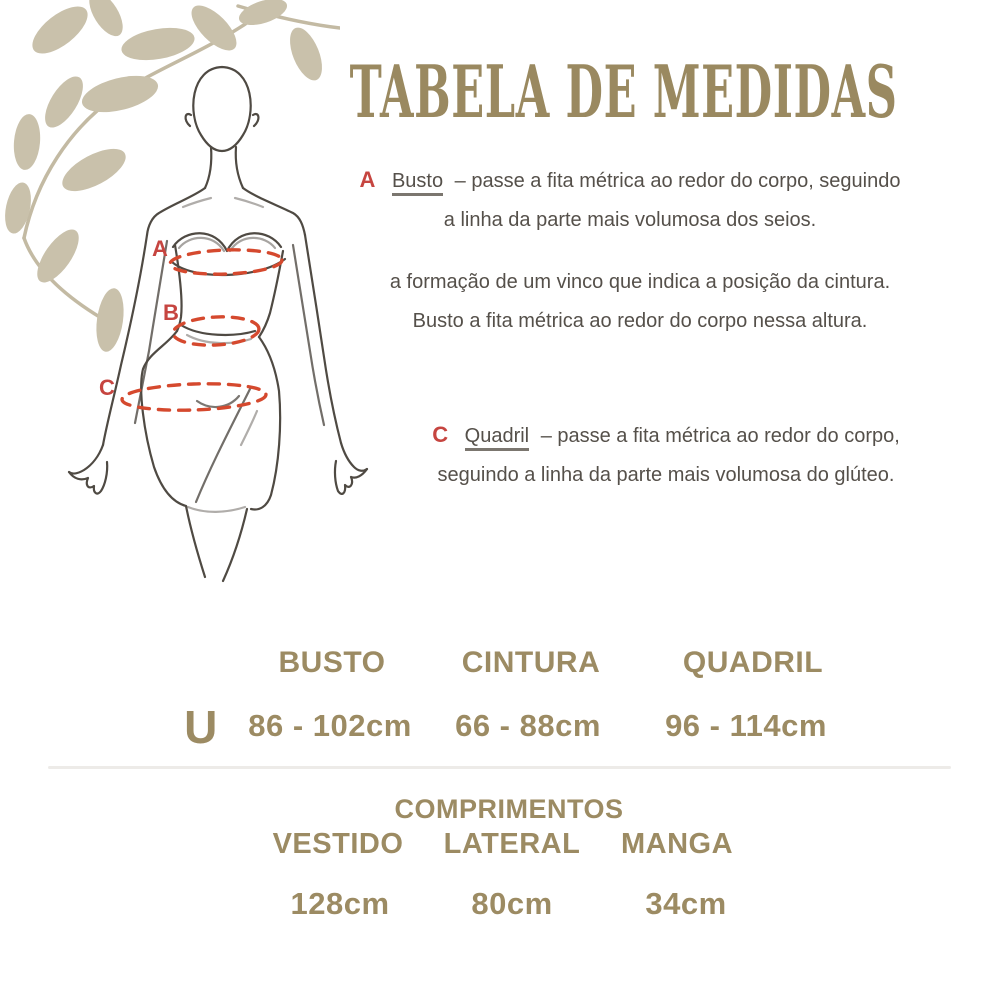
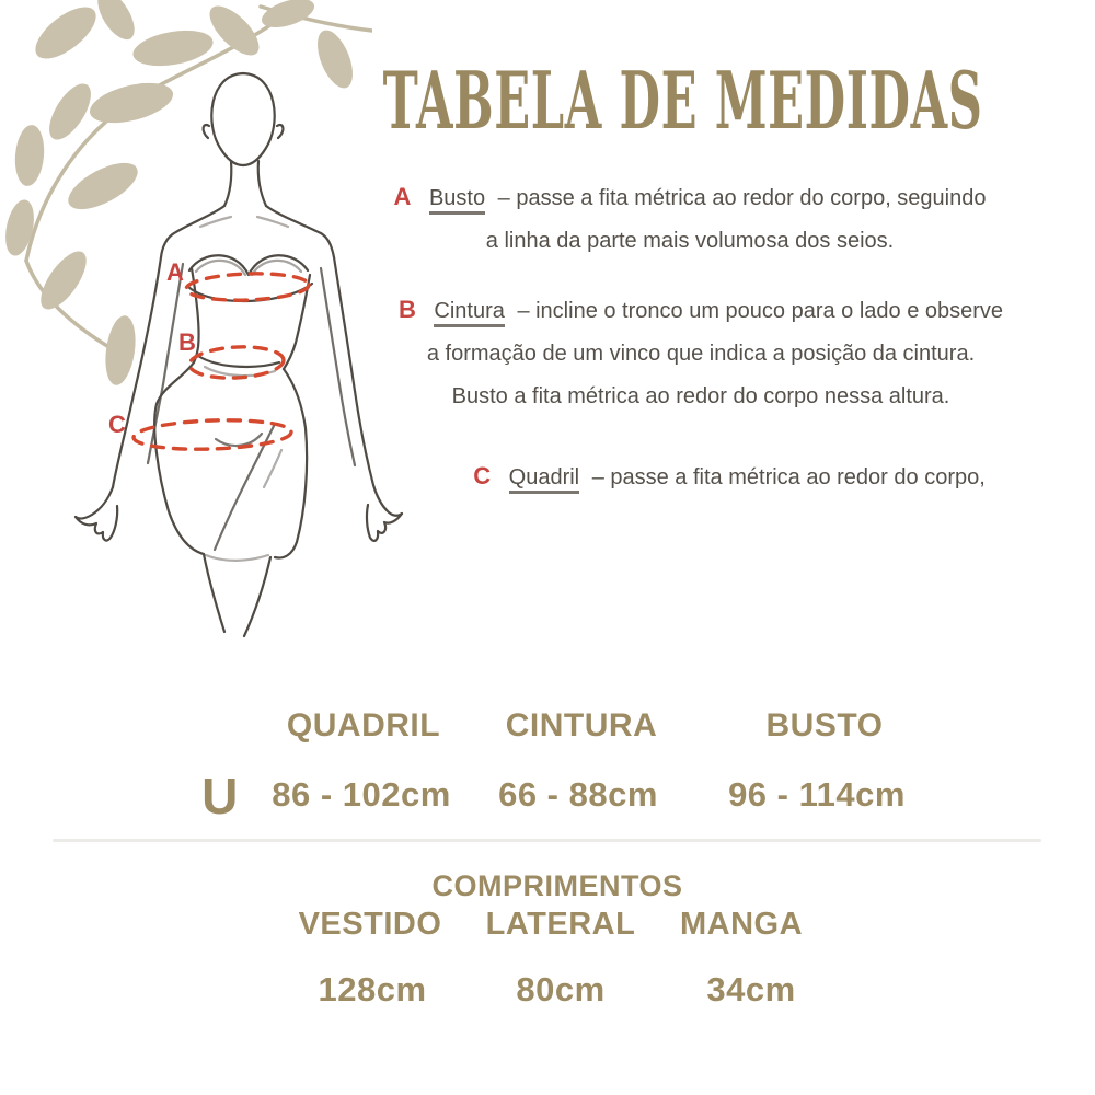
  A
  B
  C
  TABELA DE MEDIDAS
  A Busto – passe a fita métrica ao redor do corpo, seguindo
  a linha da parte mais volumosa dos seios.
+ B Cintura – incline o tronco um pouco para o lado e observe
  a formação de um vinco que indica a posição da cintura.
  Busto a fita métrica ao redor do corpo nessa altura.
  C Quadril – passe a fita métrica ao redor do corpo,
- seguindo a linha da parte mais volumosa do glúteo.
- BUSTO
+ QUADRIL
  CINTURA
- QUADRIL
+ BUSTO
  U
  86 - 102cm
  66 - 88cm
  96 - 114cm
  COMPRIMENTOS
  VESTIDO
  LATERAL
  MANGA
  128cm
  80cm
  34cm
